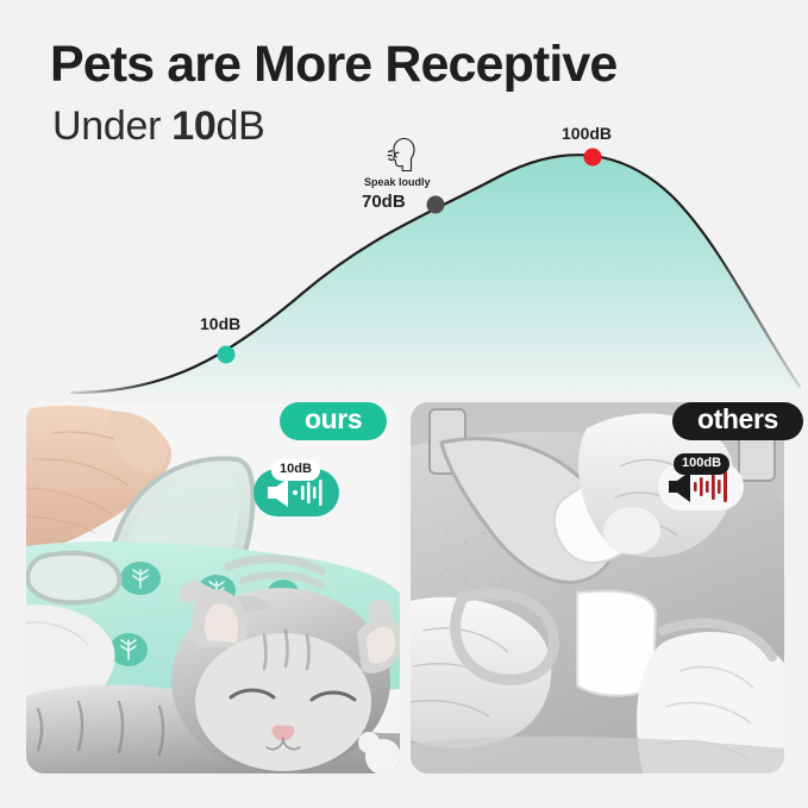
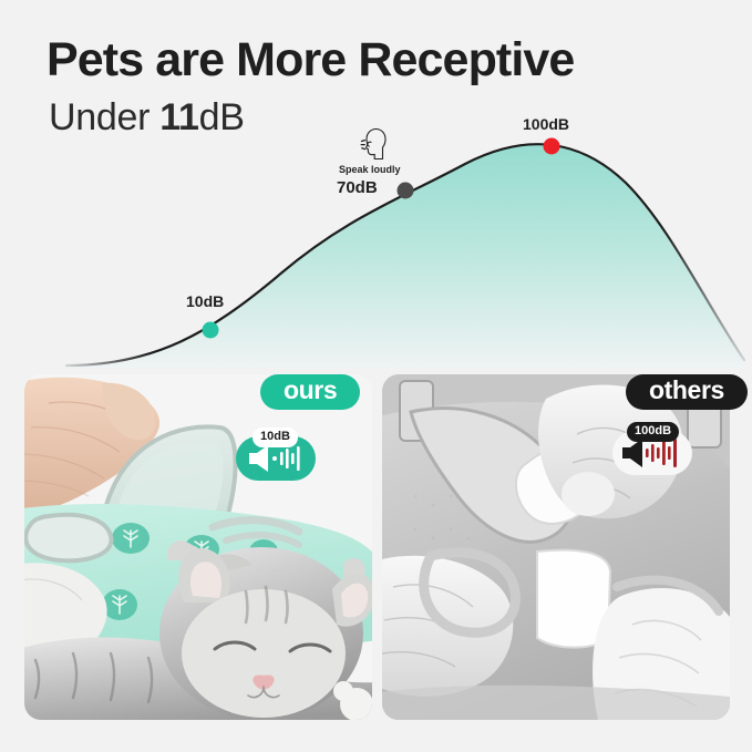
  10dB
  70dB
  100dB
  Speak loudly
  Pets are More Receptive
- Under 10dB
+ Under 11dB
  ours
  others
  10dB
  100dB
